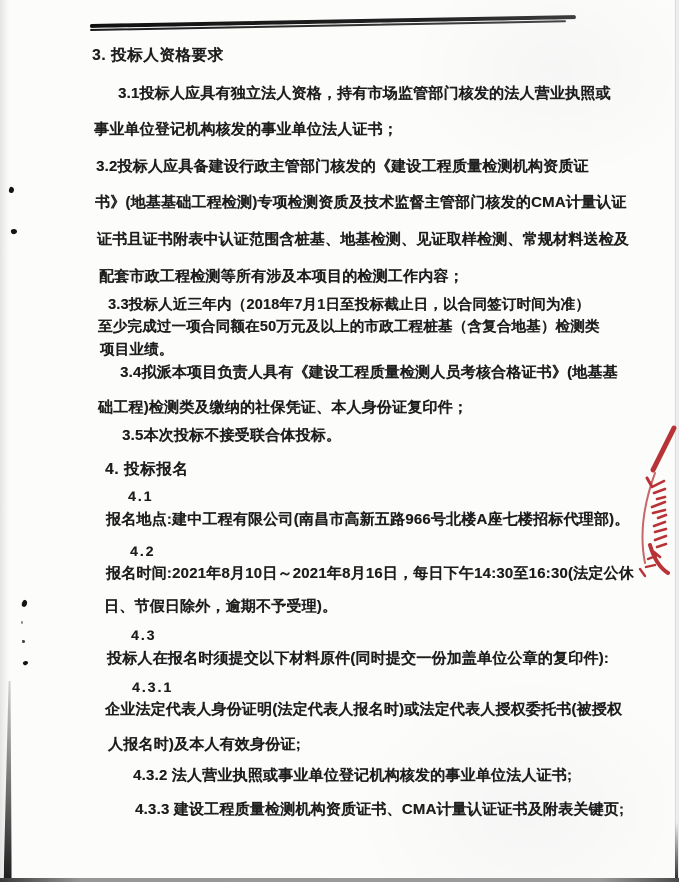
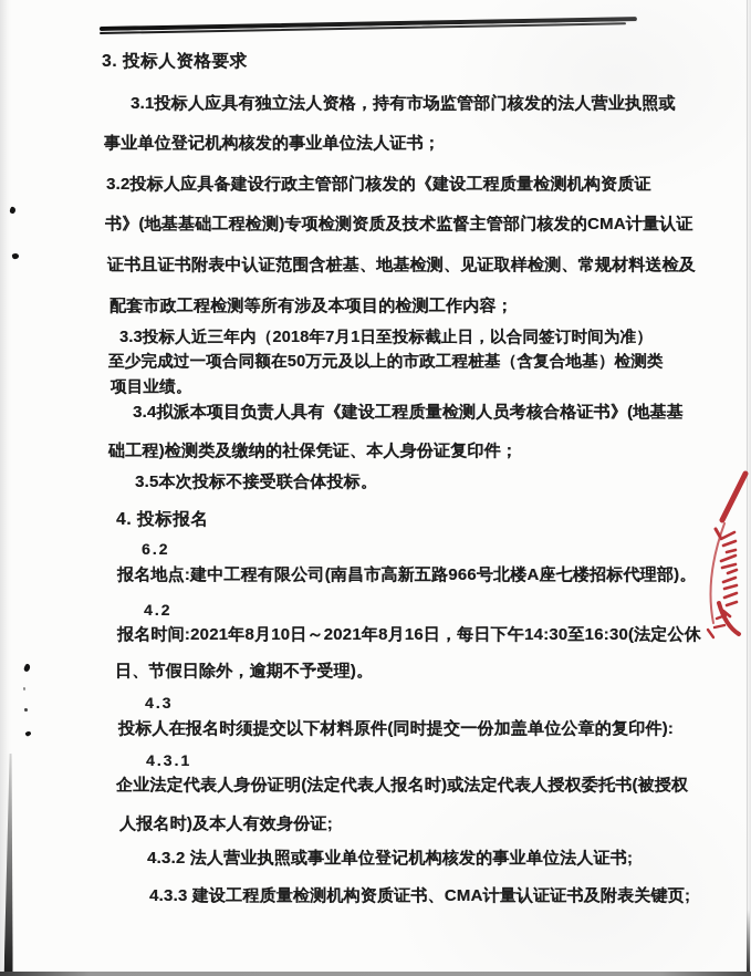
  3. 投标人资格要求
  3.1投标人应具有独立法人资格，持有市场监管部门核发的法人营业执照或
  事业单位登记机构核发的事业单位法人证书；
  3.2投标人应具备建设行政主管部门核发的《建设工程质量检测机构资质证
  书》(地基基础工程检测)专项检测资质及技术监督主管部门核发的CMA计量认证
  证书且证书附表中认证范围含桩基、地基检测、见证取样检测、常规材料送检及
  配套市政工程检测等所有涉及本项目的检测工作内容；
  3.3投标人近三年内（2018年7月1日至投标截止日，以合同签订时间为准）
  至少完成过一项合同额在50万元及以上的市政工程桩基（含复合地基）检测类
  项目业绩。
  3.4拟派本项目负责人具有《建设工程质量检测人员考核合格证书》(地基基
  础工程)检测类及缴纳的社保凭证、本人身份证复印件；
  3.5本次投标不接受联合体投标。
  4. 投标报名
- 4.1
+ 6.2
  报名地点:建中工程有限公司(南昌市高新五路966号北楼A座七楼招标代理部)。
  4.2
  报名时间:2021年8月10日～2021年8月16日，每日下午14:30至16:30(法定公休
  日、节假日除外，逾期不予受理)。
  4.3
  投标人在报名时须提交以下材料原件(同时提交一份加盖单位公章的复印件):
  4.3.1
  企业法定代表人身份证明(法定代表人报名时)或法定代表人授权委托书(被授权
  人报名时)及本人有效身份证;
  4.3.2 法人营业执照或事业单位登记机构核发的事业单位法人证书;
  4.3.3 建设工程质量检测机构资质证书、CMA计量认证证书及附表关键页;
